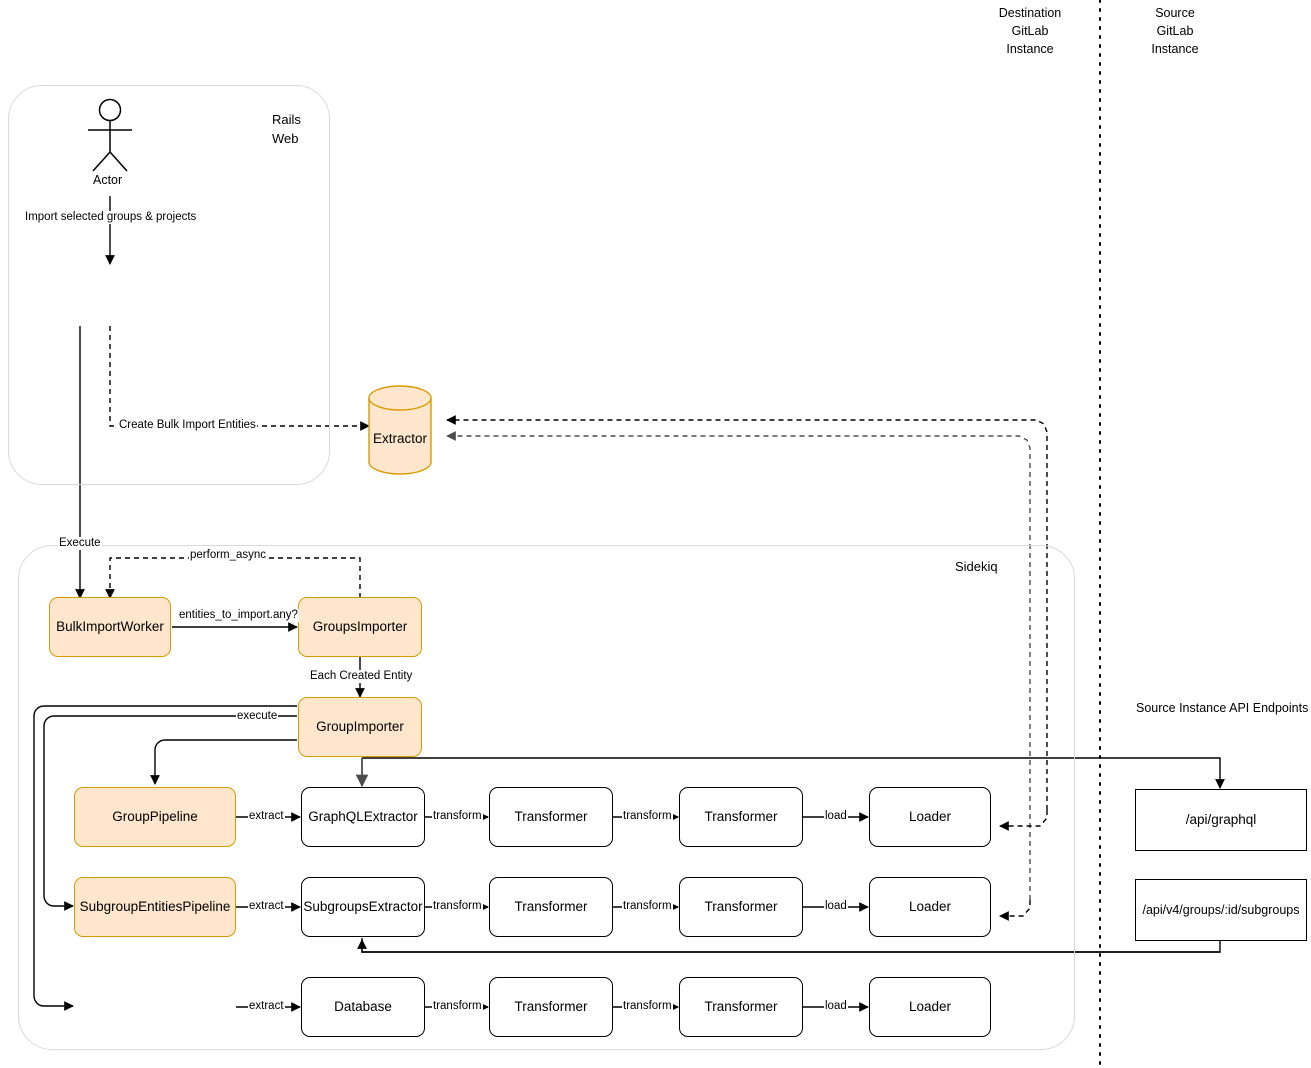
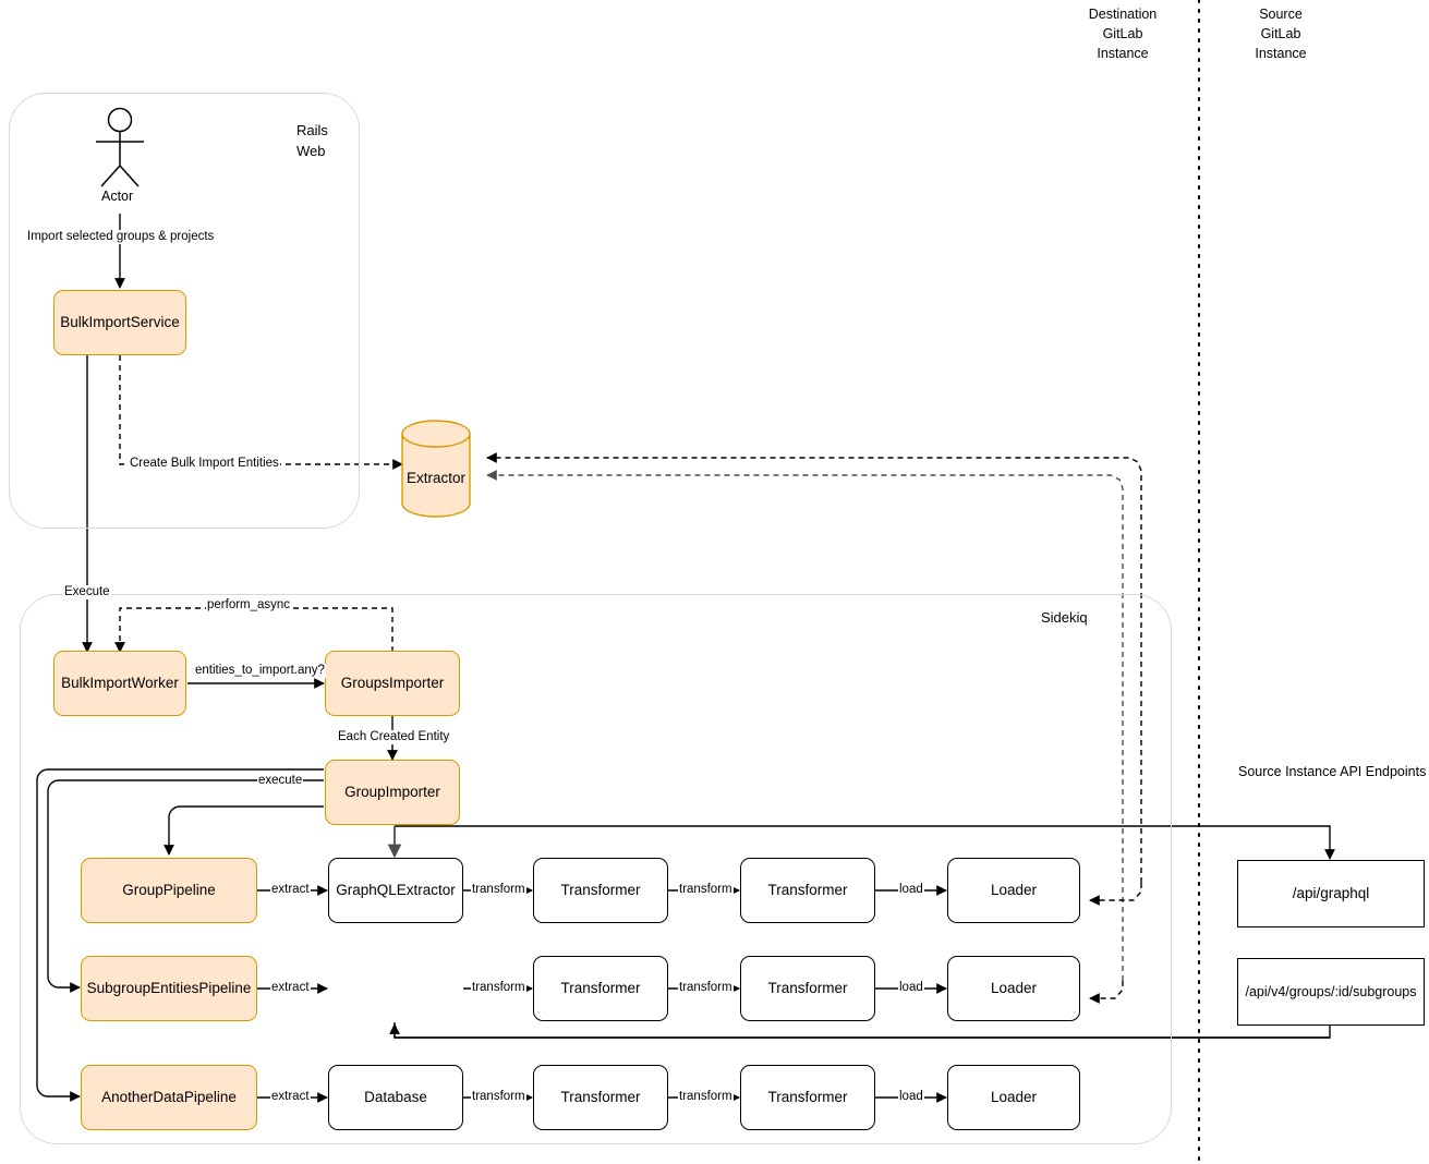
  Rails
  Web
  Sidekiq
  Destination
  GitLab
  Instance
  Source
  GitLab
  Instance
  Source Instance API Endpoints
  Actor
+ BulkImportService
  Extractor
  BulkImportWorker
  GroupsImporter
  GroupImporter
  GroupPipeline
  SubgroupEntitiesPipeline
+ AnotherDataPipeline
  GraphQLExtractor
- SubgroupsExtractor
  Database
  Transformer
  Transformer
  Loader
  Transformer
  Transformer
  Loader
  Transformer
  Transformer
  Loader
  /api/graphql
  /api/v4/groups/:id/subgroups
  Import selected groups & projects
  Create Bulk Import Entities
  Execute
  perform_async
  entities_to_import.any?
  Each Created Entity
  execute
  extract
  transform
  transform
  load
  extract
  transform
  transform
  load
  extract
  transform
  transform
  load
